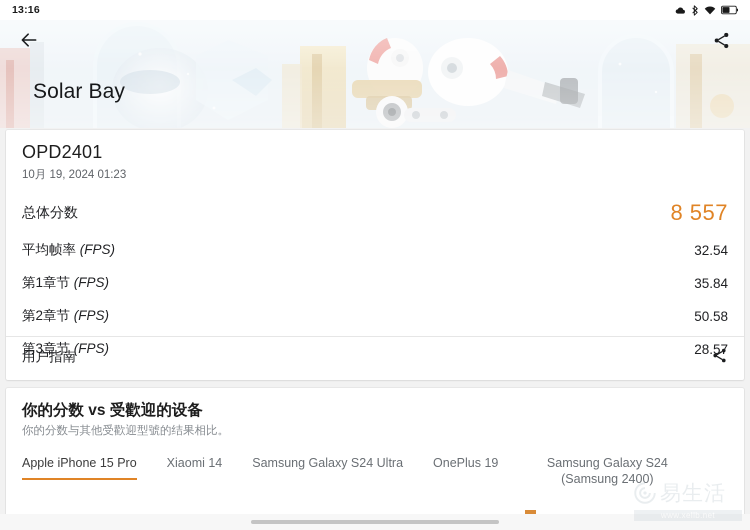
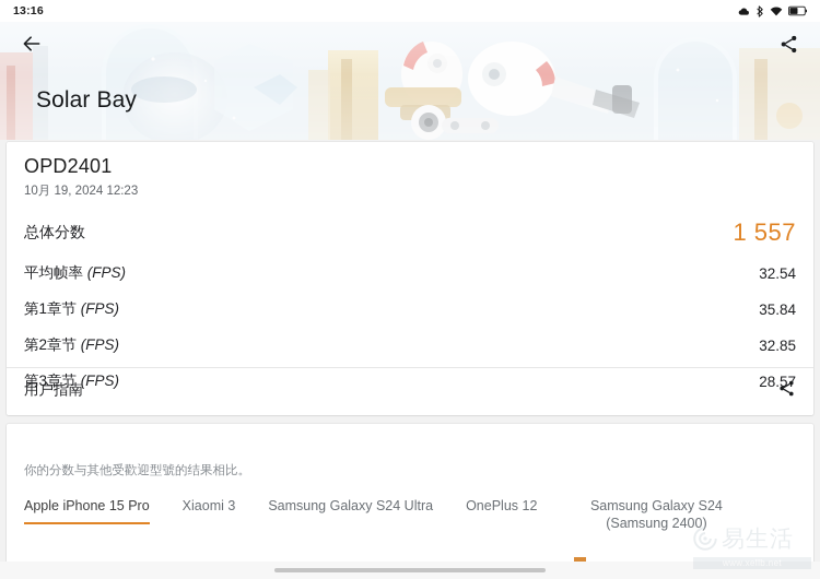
  13:16
  Solar Bay
  OPD2401
- 10月 19, 2024 01:23
+ 10月 19, 2024 12:23
  总体分数
- 8 557
+ 1 557
  平均帧率 (FPS)
  32.54
  第1章节 (FPS)
  35.84
  第2章节 (FPS)
- 50.58
+ 32.85
  第3章节 (FPS)
  28.5
  用户指南
- 你的分数 vs 受歡迎的设备
  你的分数与其他受歡迎型號的结果相比。
  Apple iPhone 15 Pro
- Xiaomi 14
+ Xiaomi 3
  Samsung Galaxy S24 Ultra
- OnePlus 19
+ OnePlus 12
  Samsung Galaxy S24 (Samsung 2400)
